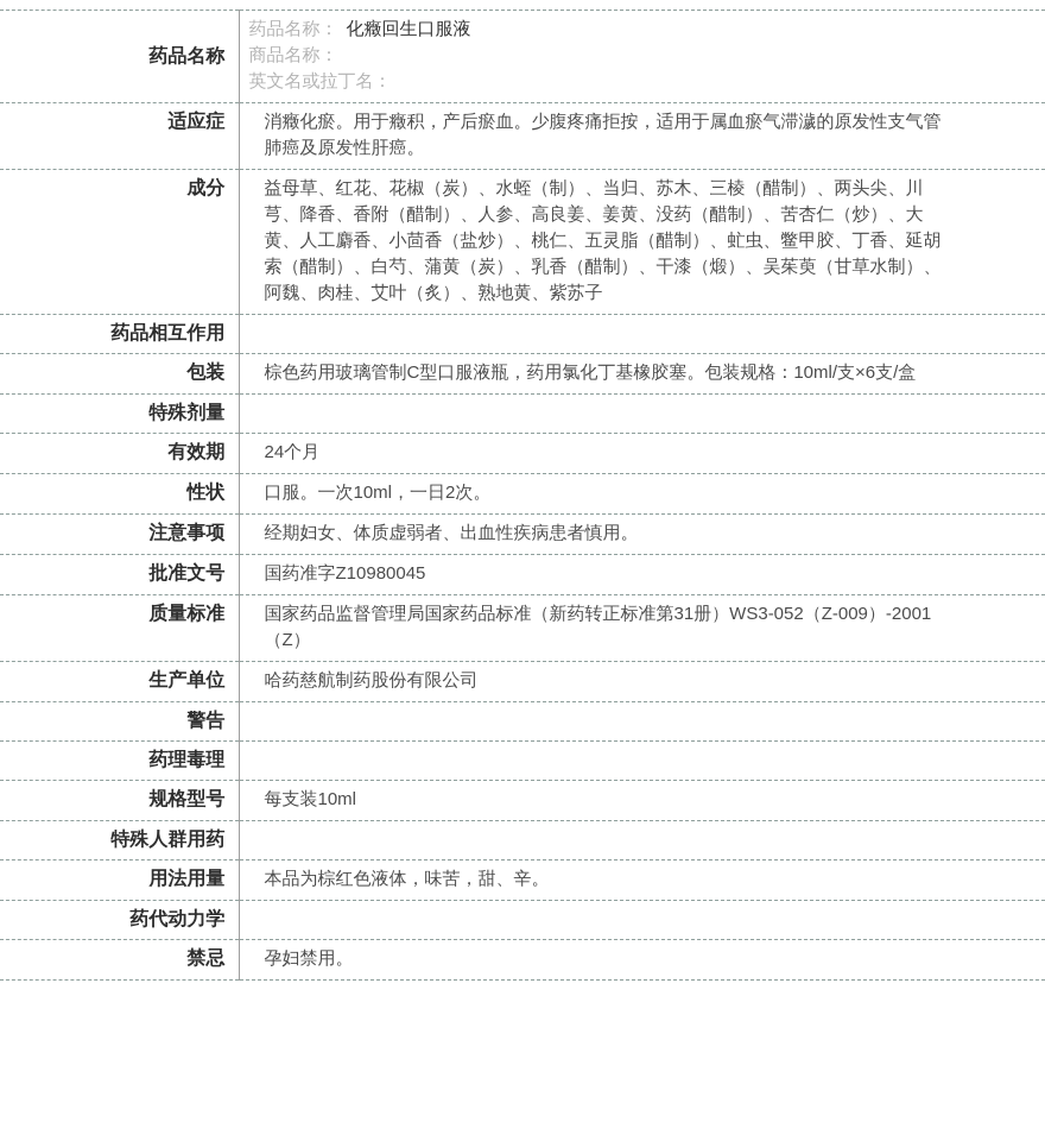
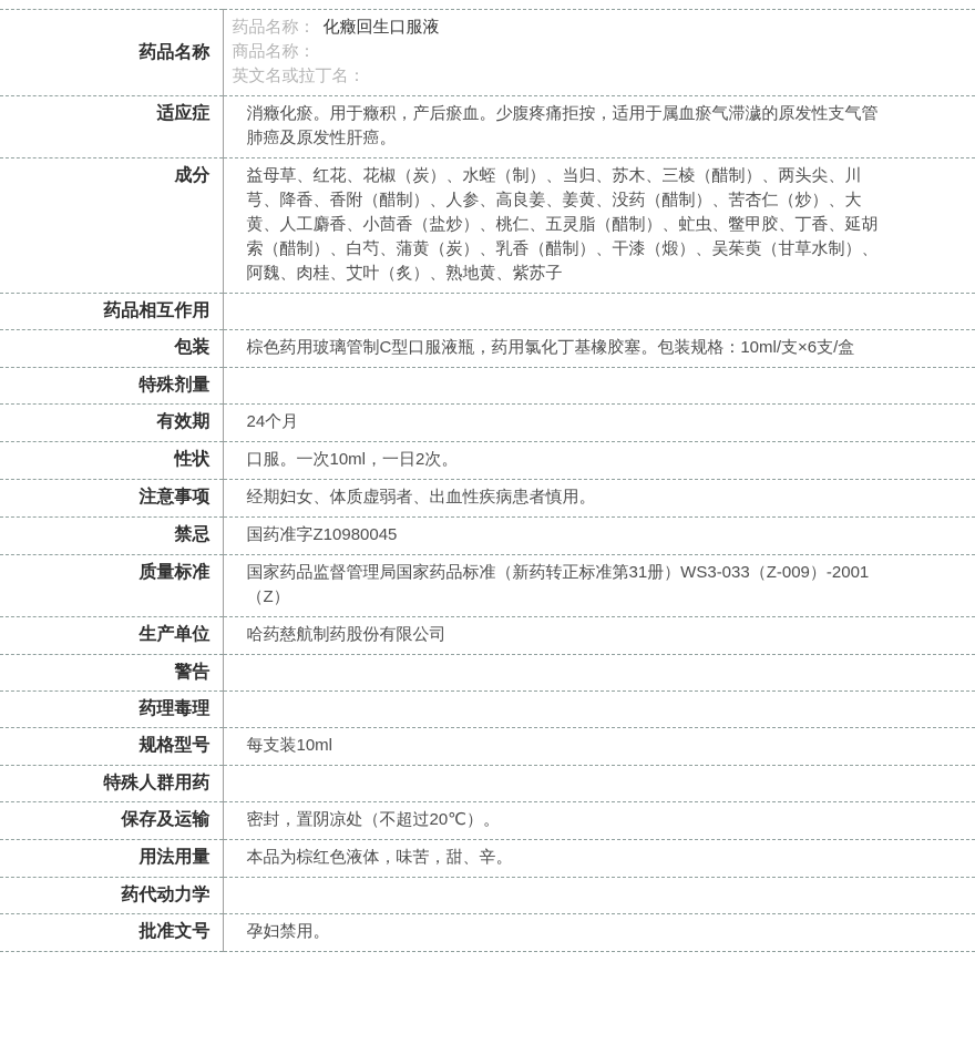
  药品名称	药品名称： 化癥回生口服液 商品名称： 英文名或拉丁名：
  适应症	消癥化瘀。用于癥积，产后瘀血。少腹疼痛拒按，适用于属血瘀气滞濊的原发性支气管肺癌及原发性肝癌。
  成分	益母草、红花、花椒（炭）、水蛭（制）、当归、苏木、三棱（醋制）、两头尖、川芎、降香、香附（醋制）、人参、高良姜、姜黄、没药（醋制）、苦杏仁（炒）、大黄、人工麝香、小茴香（盐炒）、桃仁、五灵脂（醋制）、虻虫、鳖甲胶、丁香、延胡索（醋制）、白芍、蒲黄（炭）、乳香（醋制）、干漆（煅）、吴茱萸（甘草水制）、阿魏、肉桂、艾叶（炙）、熟地黄、紫苏子
  药品相互作用
  包装	棕色药用玻璃管制C型口服液瓶，药用氯化丁基橡胶塞。包装规格：10ml/支×6支/盒
  特殊剂量
  有效期	24个月
  性状	口服。一次10ml，一日2次。
  注意事项	经期妇女、体质虚弱者、出血性疾病患者慎用。
- 批准文号	国药准字Z10980045
+ 禁忌	国药准字Z10980045
- 质量标准	国家药品监督管理局国家药品标准（新药转正标准第31册）WS3-052（Z-009）-2001（Z）
+ 质量标准	国家药品监督管理局国家药品标准（新药转正标准第31册）WS3-033（Z-009）-2001（Z）
  生产单位	哈药慈航制药股份有限公司
  警告
  药理毒理
  规格型号	每支装10ml
  特殊人群用药
+ 保存及运输	密封，置阴凉处（不超过20℃）。
  用法用量	本品为棕红色液体，味苦，甜、辛。
  药代动力学
- 禁忌	孕妇禁用。
+ 批准文号	孕妇禁用。
